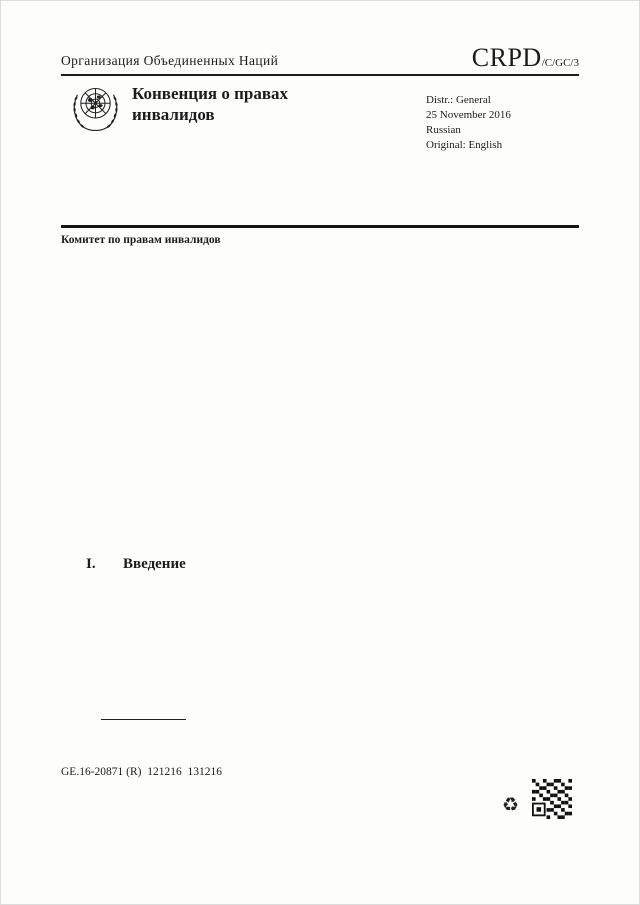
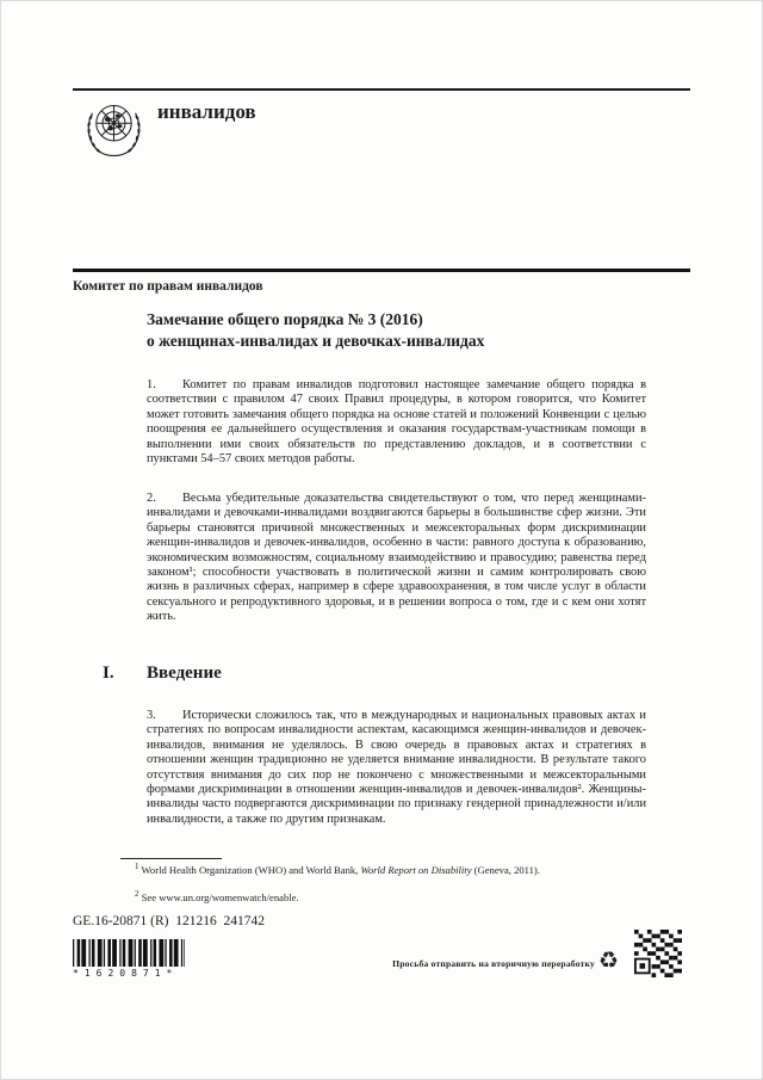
- Организация Объединенных Наций
- CRPD/C/GC/3
- Конвенция о правах
  инвалидов
- Distr.: General
- 25 November 2016
- Russian
- Original: English
  Комитет по правам инвалидов
+ Замечание общего порядка № 3 (2016)
+ о женщинах-инвалидах и девочках-инвалидах
+ 1. Комитет по правам инвалидов подготовил настоящее замечание общего порядка в соответствии с правилом 47 своих Правил процедуры, в котором говорится, что Комитет может готовить замечания общего порядка на основе статей и положений Конвенции с целью поощрения ее дальнейшего осуществления и оказания государствам-участникам помощи в выполнении ими своих обязательств по представлению докладов, и в соответствии с пунктами 54–57 своих методов работы.
+ 2. Весьма убедительные доказательства свидетельствуют о том, что перед женщинами-инвалидами и девочками-инвалидами воздвигаются барьеры в большинстве сфер жизни. Эти барьеры становятся причиной множественных и межсекторальных форм дискриминации женщин-инвалидов и девочек-инвалидов, особенно в части: равного доступа к образованию, экономическим возможностям, социальному взаимодействию и правосудию; равенства перед законом¹; способности участвовать в политической жизни и самим контролировать свою жизнь в различных сферах, например в сфере здравоохранения, в том числе услуг в области сексуального и репродуктивного здоровья, и в решении вопроса о том, где и с кем они хотят жить.
  I. Введение
+ 3. Исторически сложилось так, что в международных и национальных правовых актах и стратегиях по вопросам инвалидности аспектам, касающимся женщин-инвалидов и девочек-инвалидов, внимания не уделялось. В свою очередь в правовых актах и стратегиях в отношении женщин традиционно не уделяется внимание инвалидности. В результате такого отсутствия внимания до сих пор не покончено с множественными и межсекторальными формами дискриминации в отношении женщин-инвалидов и девочек-инвалидов². Женщины-инвалиды часто подвергаются дискриминации по признаку гендерной принадлежности и/или инвалидности, а также по другим признакам.
+ 1 World Health Organization (WHO) and World Bank, World Report on Disability (Geneva, 2011).
+ 2 See www.un.org/womenwatch/enable.
- GE.16-20871 (R) 121216 131216
+ GE.16-20871 (R) 121216 241742
+ *1620871*
+ Просьба отправить на вторичную переработку
  ♻
